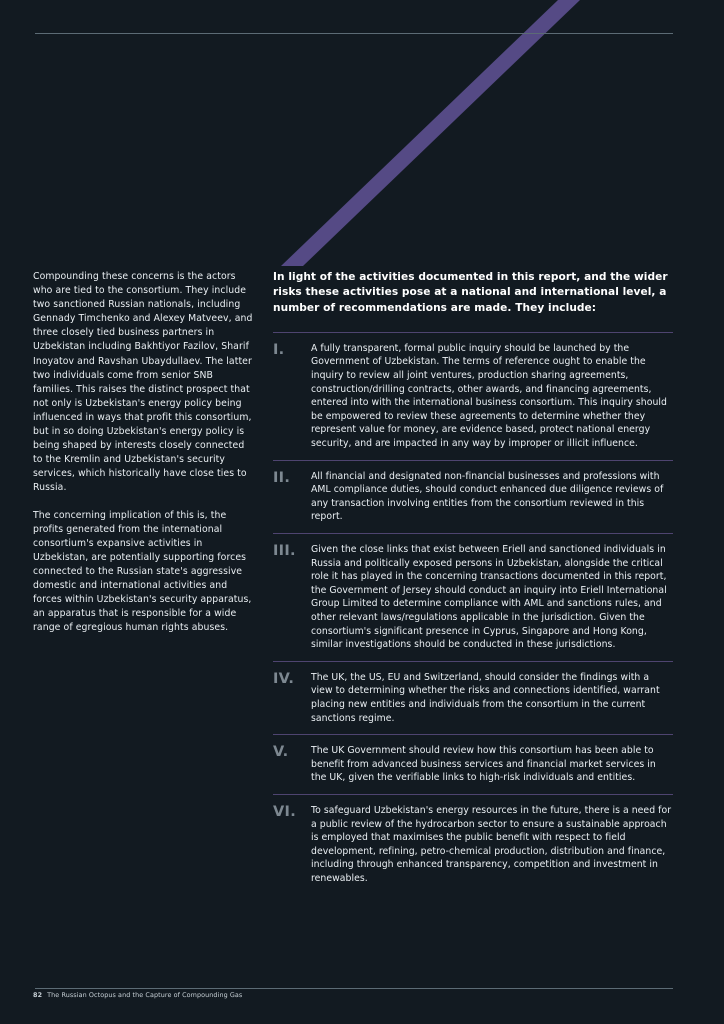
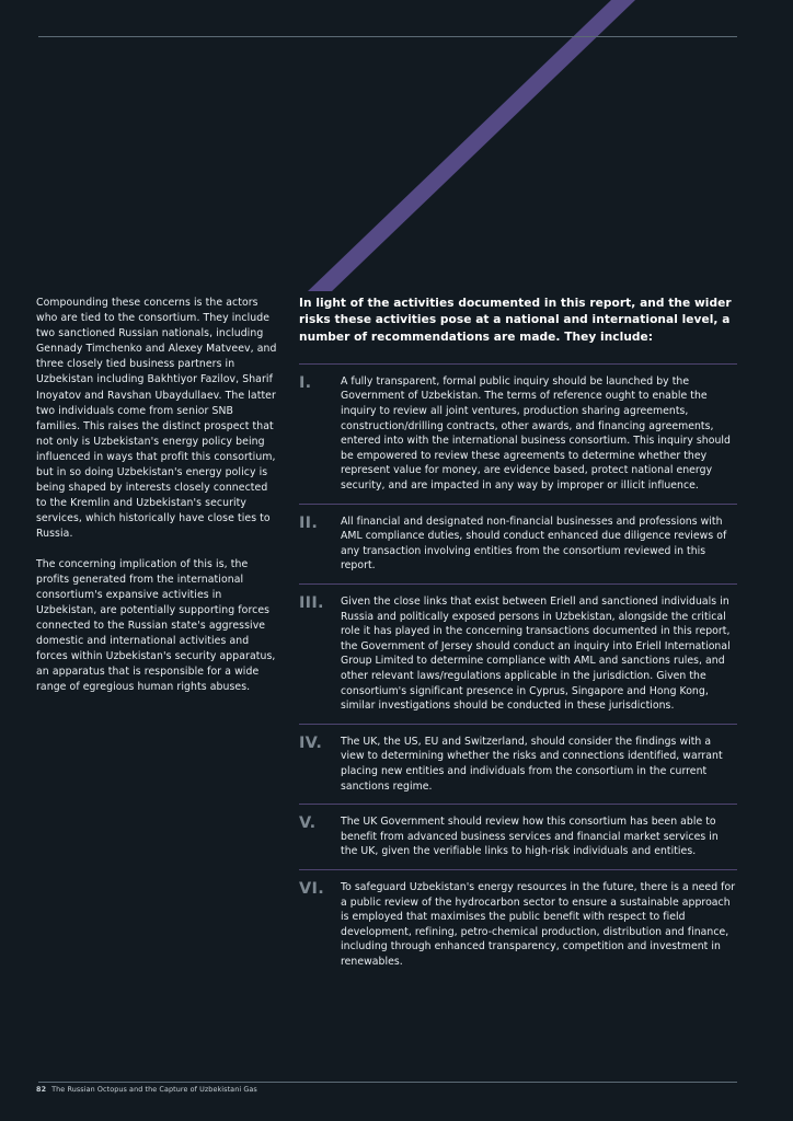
  Compounding these concerns is the actors who are tied to the consortium. They include two sanctioned Russian nationals, including Gennady Timchenko and Alexey Matveev, and three closely tied business partners in Uzbekistan including Bakhtiyor Fazilov, Sharif Inoyatov and Ravshan Ubaydullaev. The latter two individuals come from senior SNB families. This raises the distinct prospect that not only is Uzbekistan's energy policy being influenced in ways that profit this consortium, but in so doing Uzbekistan's energy policy is being shaped by interests closely connected to the Kremlin and Uzbekistan's security services, which historically have close ties to Russia.
  The concerning implication of this is, the profits generated from the international consortium's expansive activities in Uzbekistan, are potentially supporting forces connected to the Russian state's aggressive domestic and international activities and forces within Uzbekistan's security apparatus, an apparatus that is responsible for a wide range of egregious human rights abuses.
  In light of the activities documented in this report, and the wider risks these activities pose at a national and international level, a number of recommendations are made. They include:
  I.
  A fully transparent, formal public inquiry should be launched by the Government of Uzbekistan. The terms of reference ought to enable the inquiry to review all joint ventures, production sharing agreements, construction/drilling contracts, other awards, and financing agreements, entered into with the international business consortium. This inquiry should be empowered to review these agreements to determine whether they represent value for money, are evidence based, protect national energy security, and are impacted in any way by improper or illicit influence.
  II.
  All financial and designated non-financial businesses and professions with AML compliance duties, should conduct enhanced due diligence reviews of any transaction involving entities from the consortium reviewed in this report.
  III.
  Given the close links that exist between Eriell and sanctioned individuals in Russia and politically exposed persons in Uzbekistan, alongside the critical role it has played in the concerning transactions documented in this report, the Government of Jersey should conduct an inquiry into Eriell International Group Limited to determine compliance with AML and sanctions rules, and other relevant laws/regulations applicable in the jurisdiction. Given the consortium's significant presence in Cyprus, Singapore and Hong Kong, similar investigations should be conducted in these jurisdictions.
  IV.
  The UK, the US, EU and Switzerland, should consider the findings with a view to determining whether the risks and connections identified, warrant placing new entities and individuals from the consortium in the current sanctions regime.
  V.
  The UK Government should review how this consortium has been able to benefit from advanced business services and financial market services in the UK, given the verifiable links to high-risk individuals and entities.
  VI.
  To safeguard Uzbekistan's energy resources in the future, there is a need for a public review of the hydrocarbon sector to ensure a sustainable approach is employed that maximises the public benefit with respect to field development, refining, petro-chemical production, distribution and finance, including through enhanced transparency, competition and investment in renewables.
  82
- The Russian Octopus and the Capture of Compounding Gas
+ The Russian Octopus and the Capture of Uzbekistani Gas
